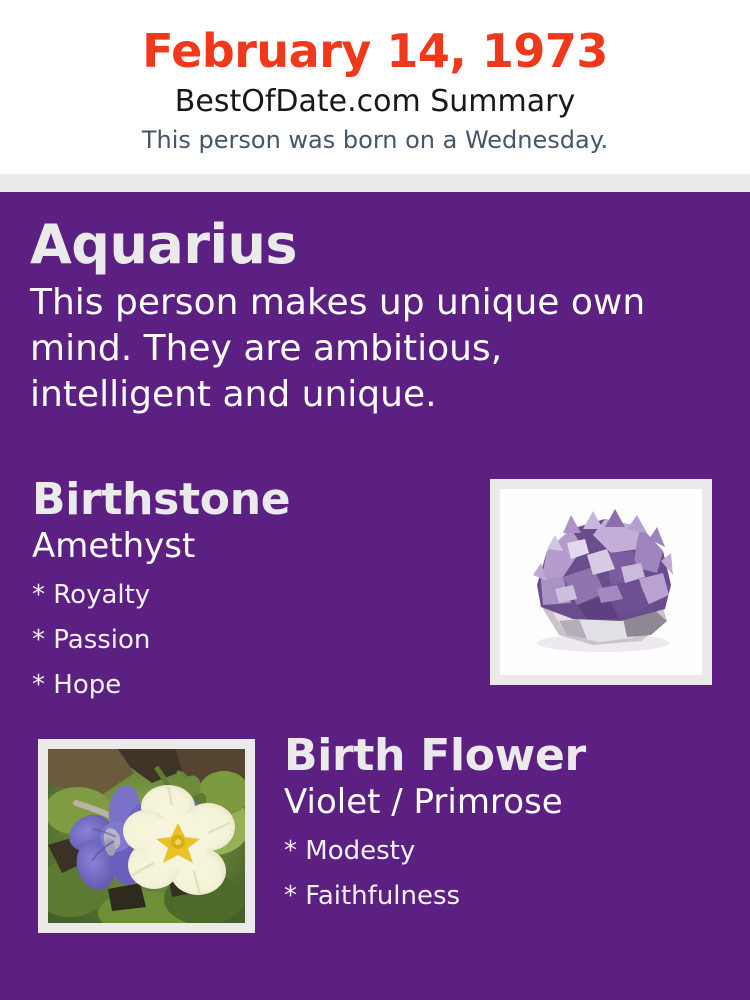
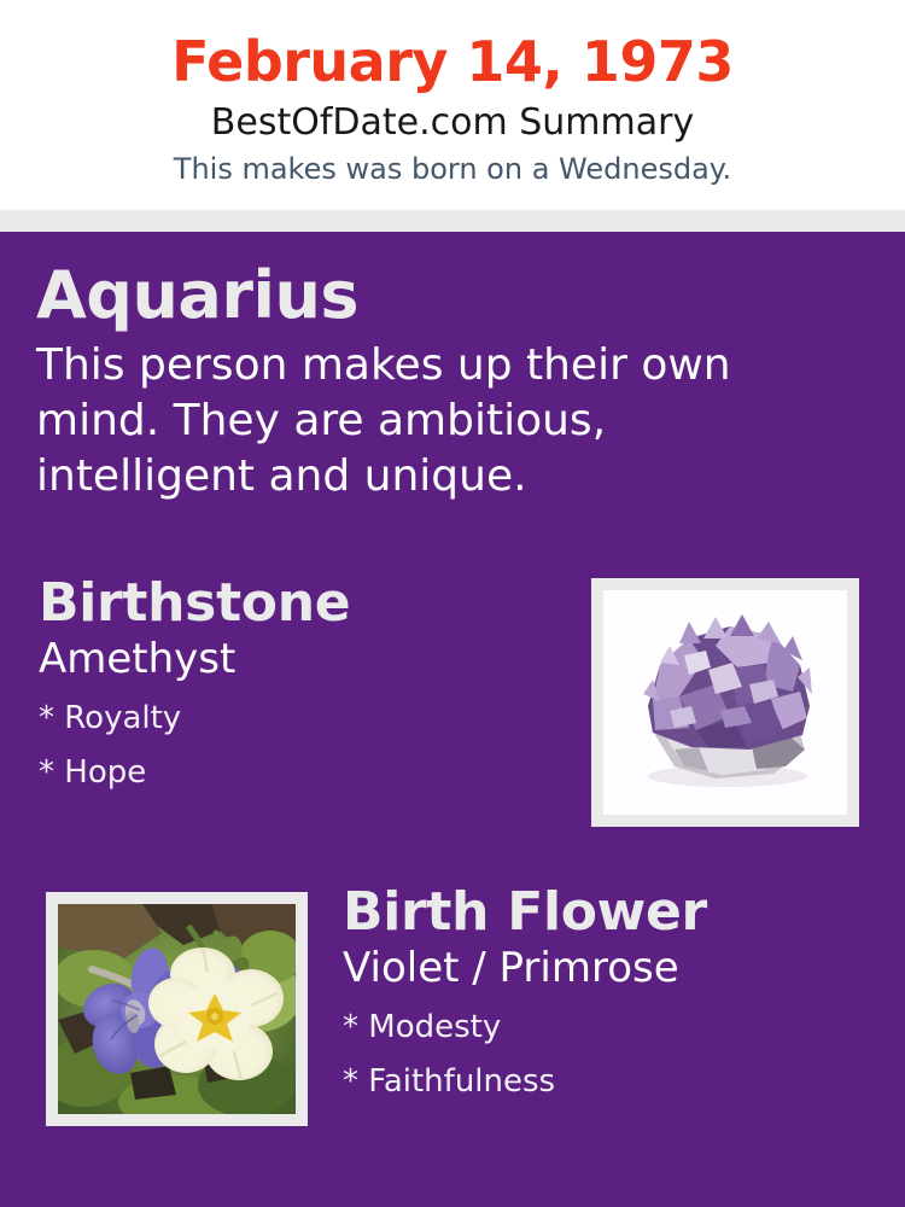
  February 14, 1973
  BestOfDate.com Summary
- This person was born on a Wednesday.
+ This makes was born on a Wednesday.
  Aquarius
- This person makes up unique own mind. They are ambitious, intelligent and unique.
+ This person makes up their own mind. They are ambitious, intelligent and unique.
  Birthstone
  Amethyst
  * Royalty
- * Passion
  * Hope
  Birth Flower
  Violet / Primrose
  * Modesty
  * Faithfulness
